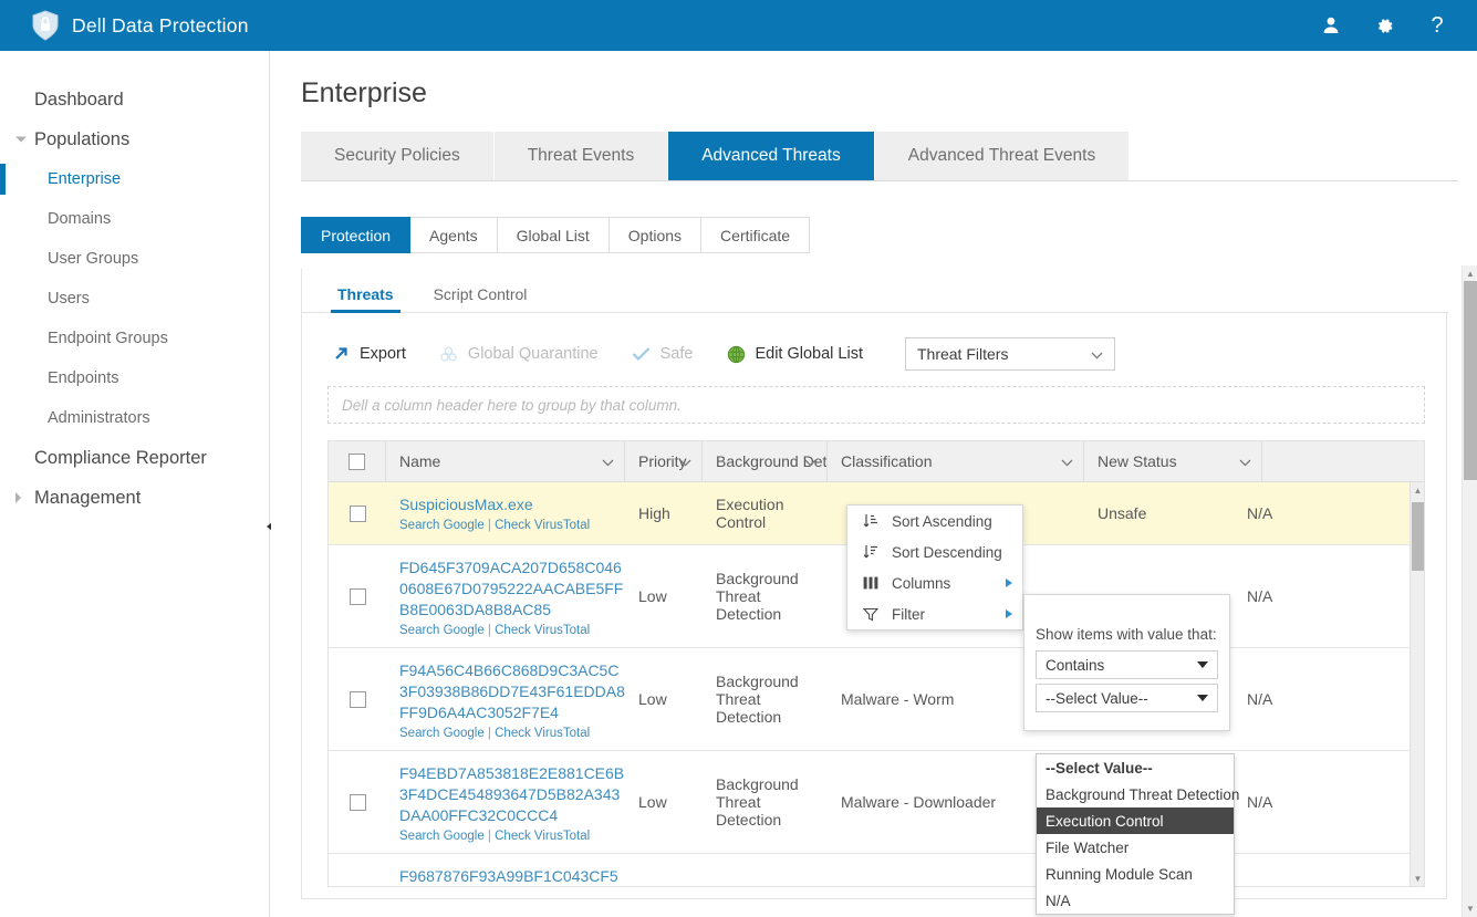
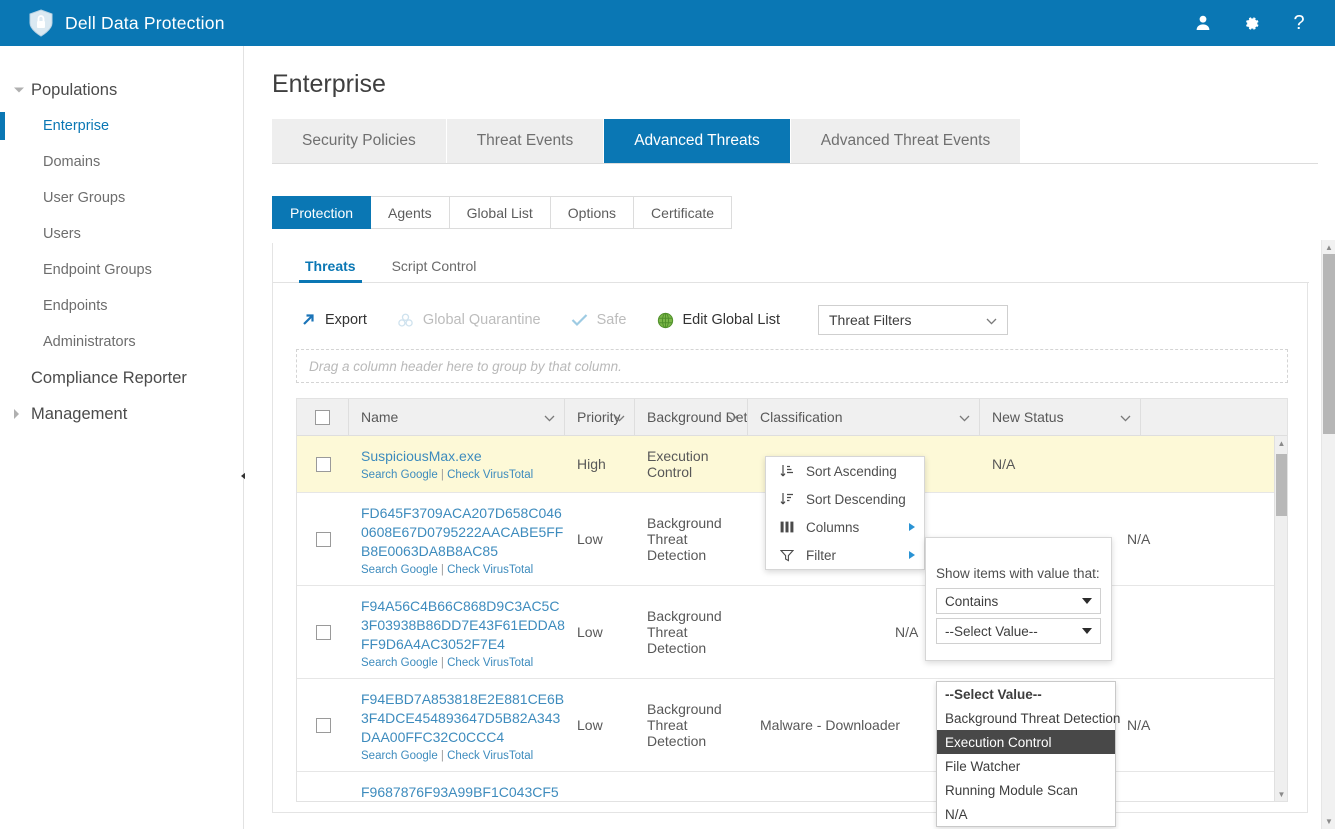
  Dell Data Protection
  ?
- Dashboard
  Populations
  Enterprise
  Domains
  User Groups
  Users
  Endpoint Groups
  Endpoints
  Administrators
  Compliance Reporter
  Management
  Enterprise
  Security Policies
  Threat Events
  Advanced Threats
  Advanced Threat Events
  Protection
  Agents
  Global List
  Options
  Certificate
  Threats
  Script Control
  Export
  Global Quarantine
  Safe
  Edit Global List
  Threat Filters
- Dell a column header here to group by that column.
+ Drag a column header here to group by that column.
  Name
  Priority
  Background Det
  Classification
  New Status
  SuspiciousMax.exe
  Search Google | Check VirusTotal
  High
  Execution Control
- Unsafe
  N/A
  FD645F3709ACA207D658C0460608E67D0795222AACABE5FFB8E0063DA8B8AC85
  Search Google | Check VirusTotal
  Low
  Background Threat Detection
  N/A
  F94A56C4B66C868D9C3AC5C3F03938B86DD7E43F61EDDA8FF9D6A4AC3052F7E4
  Search Google | Check VirusTotal
  Low
  Background Threat Detection
- Malware - Worm
  N/A
  F94EBD7A853818E2E881CE6B3F4DCE454893647D5B82A343DAA00FFC32C0CCC4
  Search Google | Check VirusTotal
  Low
  Background Threat Detection
  Malware - Downloader
  N/A
  F9687876F93A99BF1C043CF5
  ▲
  ▼
  Sort Ascending
  Sort Descending
  Columns
  Filter
  Show items with value that:
  Contains
  --Select Value--
  --Select Value--
  Background Threat Detection
  Execution Control
  File Watcher
  Running Module Scan
  N/A
  ▲
  ▼
